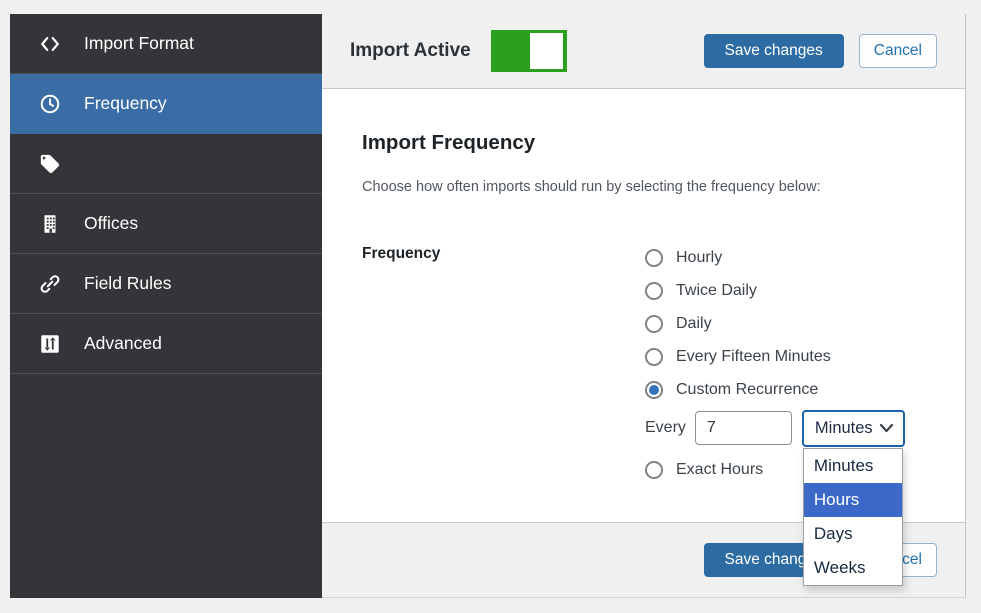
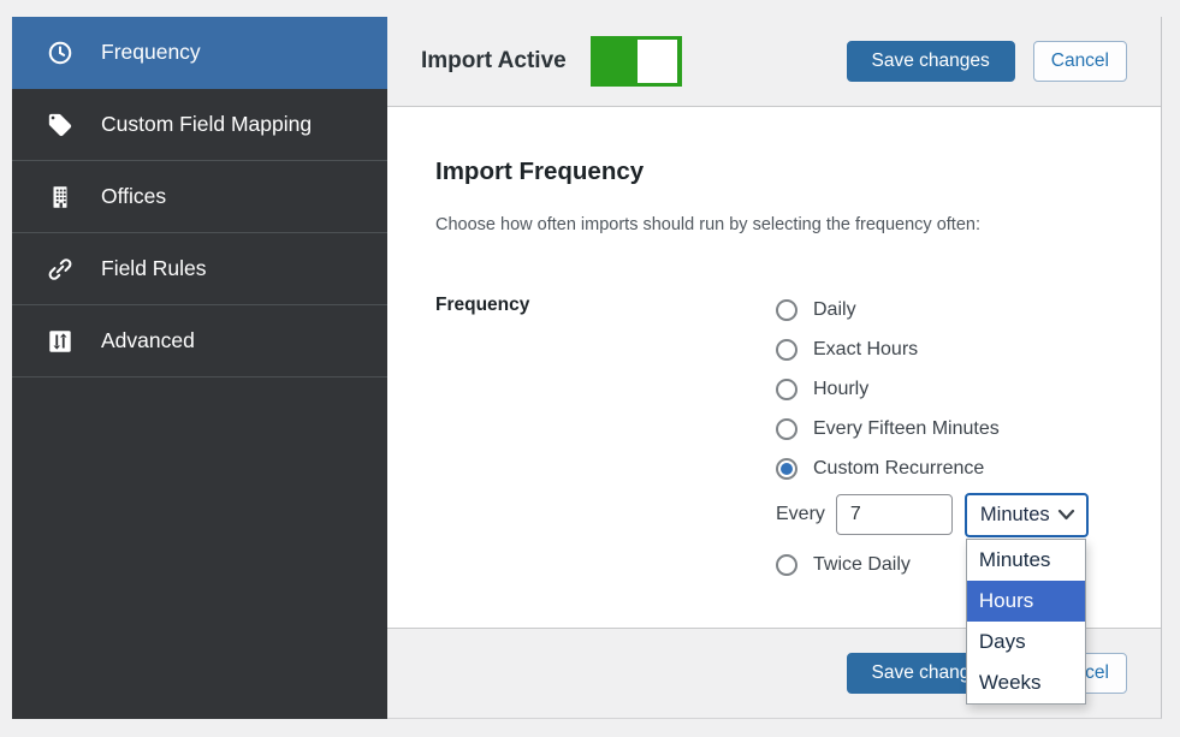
- Import Format
  Frequency
+ Custom Field Mapping
  Offices
  Field Rules
  Advanced
  Import Active
  Save changes
  Cancel
  Import Frequency
- Choose how often imports should run by selecting the frequency below:
+ Choose how often imports should run by selecting the frequency often:
  Frequency
- Hourly
+ Daily
- Twice Daily
+ Exact Hours
- Daily
+ Hourly
  Every Fifteen Minutes
  Custom Recurrence
  Every
  7
  Minutes
  Minutes
  Hours
  Days
  Weeks
- Exact Hours
+ Twice Daily
  Save chan
